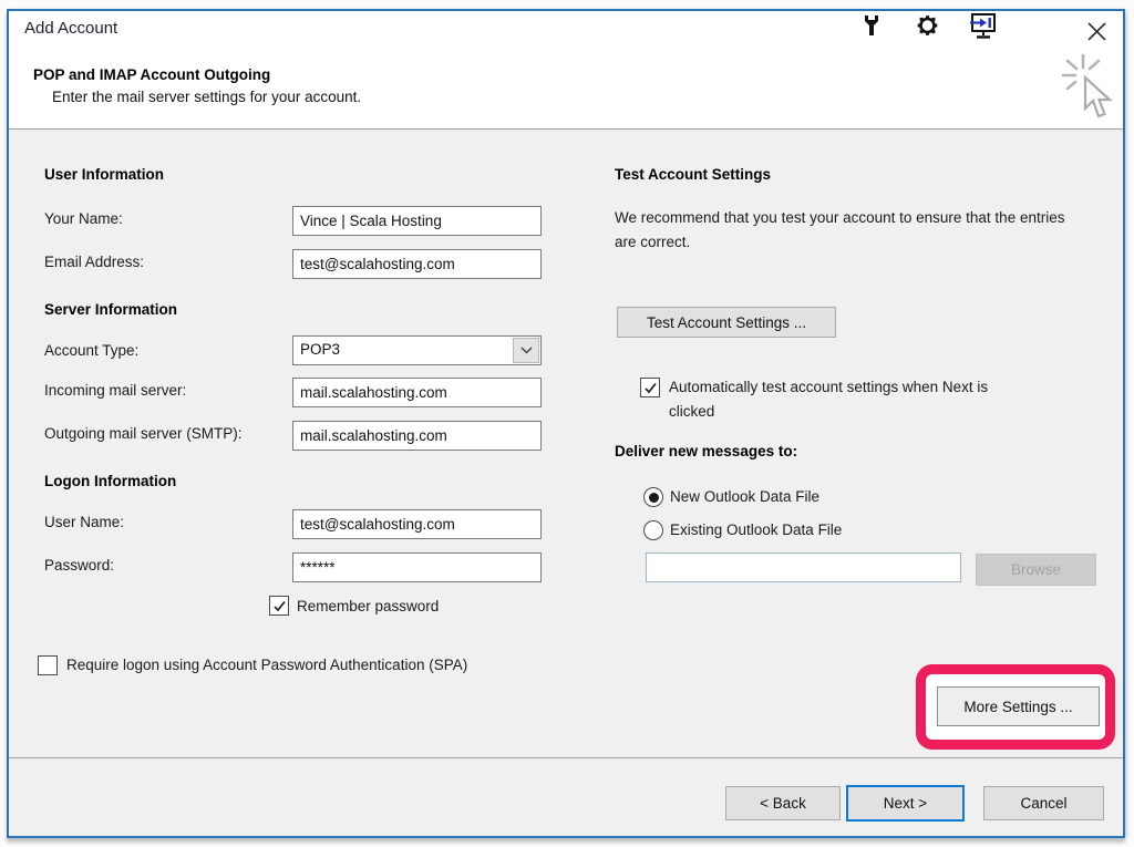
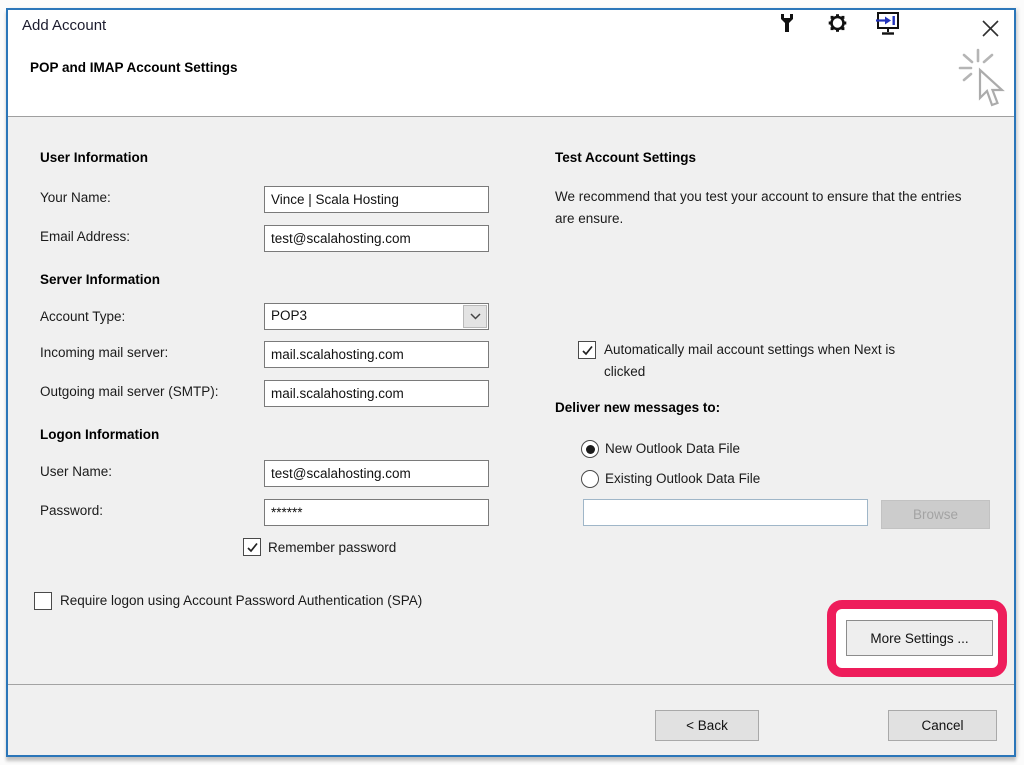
  Add Account
- POP and IMAP Account Outgoing
+ POP and IMAP Account Settings
- Enter the mail server settings for your account.
  User Information
  Your Name:
  Vince | Scala Hosting
  Email Address:
  test@scalahosting.com
  Server Information
  Account Type:
  POP3
  Incoming mail server:
  mail.scalahosting.com
  Outgoing mail server (SMTP):
  mail.scalahosting.com
  Logon Information
  User Name:
  test@scalahosting.com
  Password:
  ******
  Remember password
  Require logon using Account Password Authentication (SPA)
  Test Account Settings
- We recommend that you test your account to ensure that the entries are correct.
+ We recommend that you test your account to ensure that the entries are ensure.
- Test Account Settings ...
- Automatically test account settings when Next is clicked
+ Automatically mail account settings when Next is clicked
  Deliver new messages to:
  New Outlook Data File
  Existing Outlook Data File
  Browse
  More Settings ...
  < Back
- Next >
  Cancel
